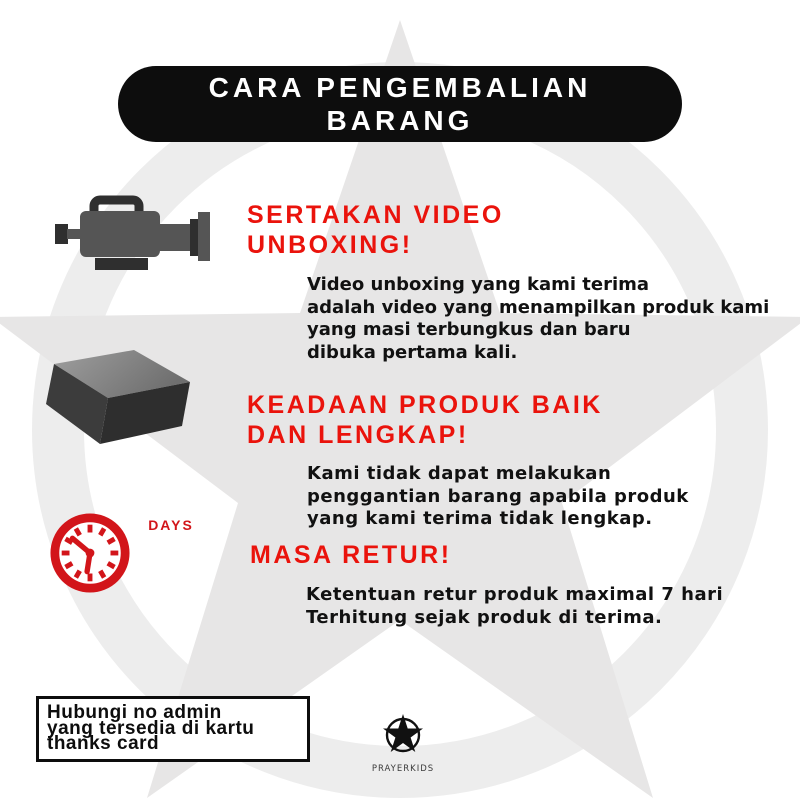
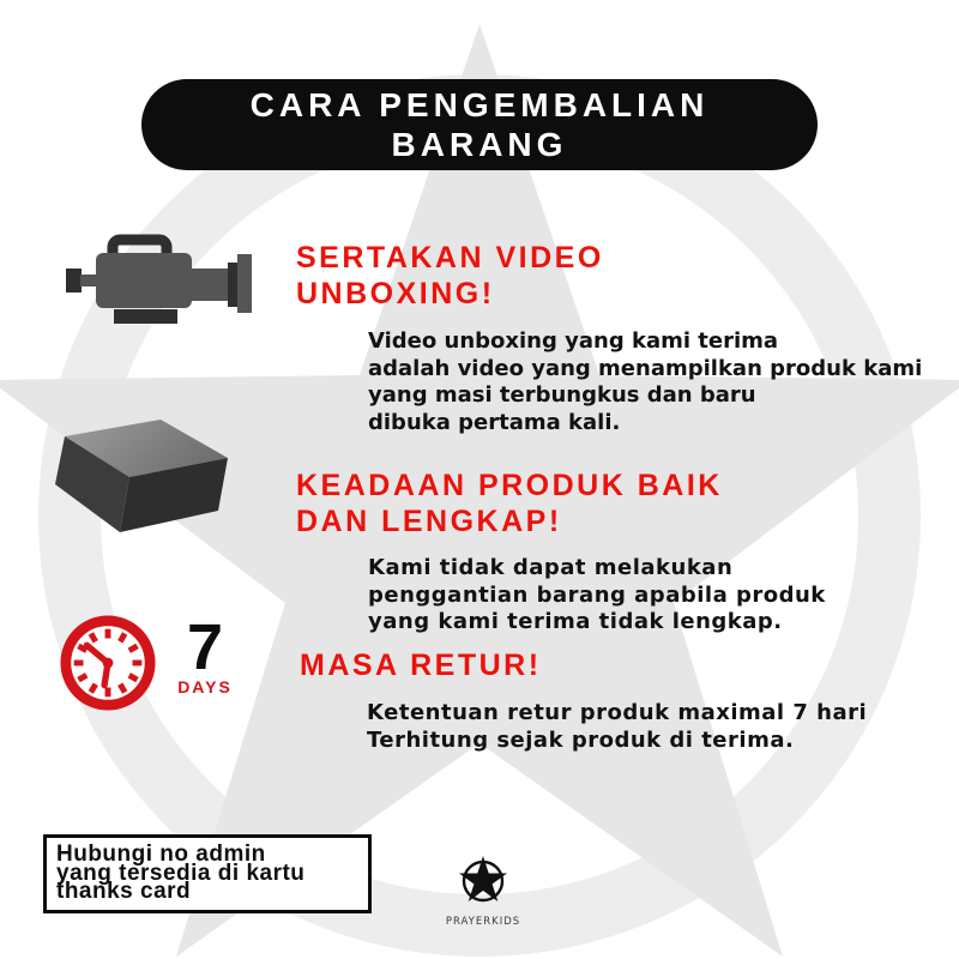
  CARA PENGEMBALIAN
  BARANG
  SERTAKAN VIDEO
  UNBOXING!
  Video unboxing yang kami terima
  adalah video yang menampilkan produk kami
  yang masi terbungkus dan baru
  dibuka pertama kali.
  KEADAAN PRODUK BAIK
  DAN LENGKAP!
  Kami tidak dapat melakukan
  penggantian barang apabila produk
  yang kami terima tidak lengkap.
+ 7
  DAYS
  MASA RETUR!
  Ketentuan retur produk maximal 7 hari
  Terhitung sejak produk di terima.
  Hubungi no admin
  yang tersedia di kartu
  thanks card
  PRAYERKIDS
